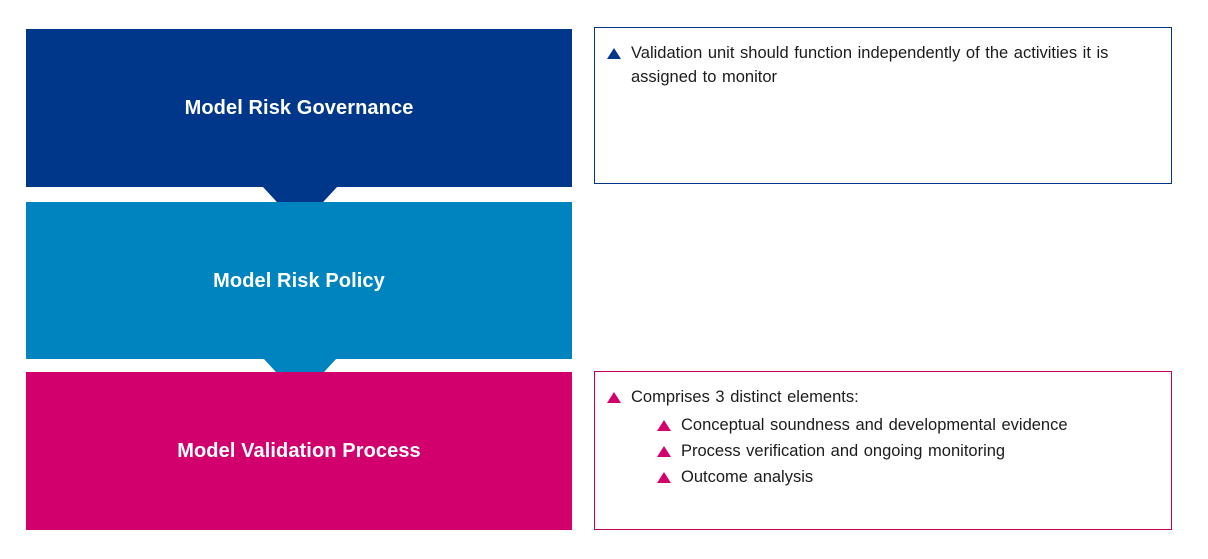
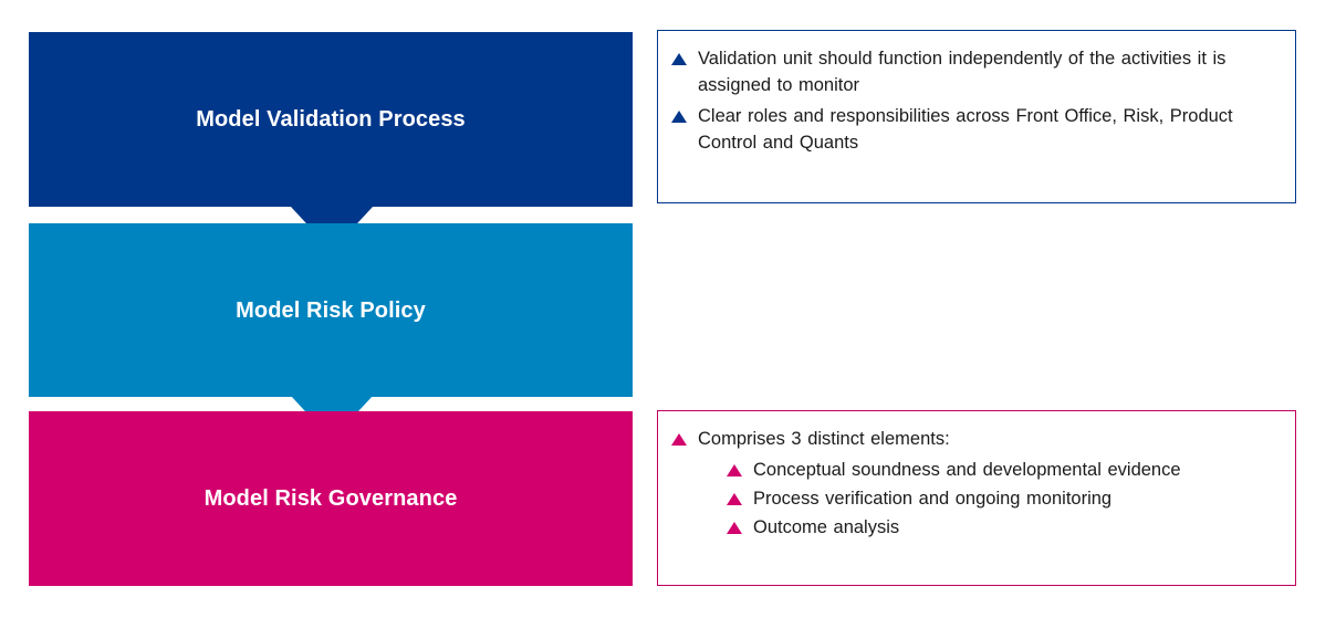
- Model Risk Governance
+ Model Validation Process
  Model Risk Policy
- Model Validation Process
+ Model Risk Governance
  Validation unit should function independently of the activities it is assigned to monitor
+ Clear roles and responsibilities across Front Office, Risk, Product Control and Quants
  Comprises 3 distinct elements:
  Conceptual soundness and developmental evidence
  Process verification and ongoing monitoring
  Outcome analysis
